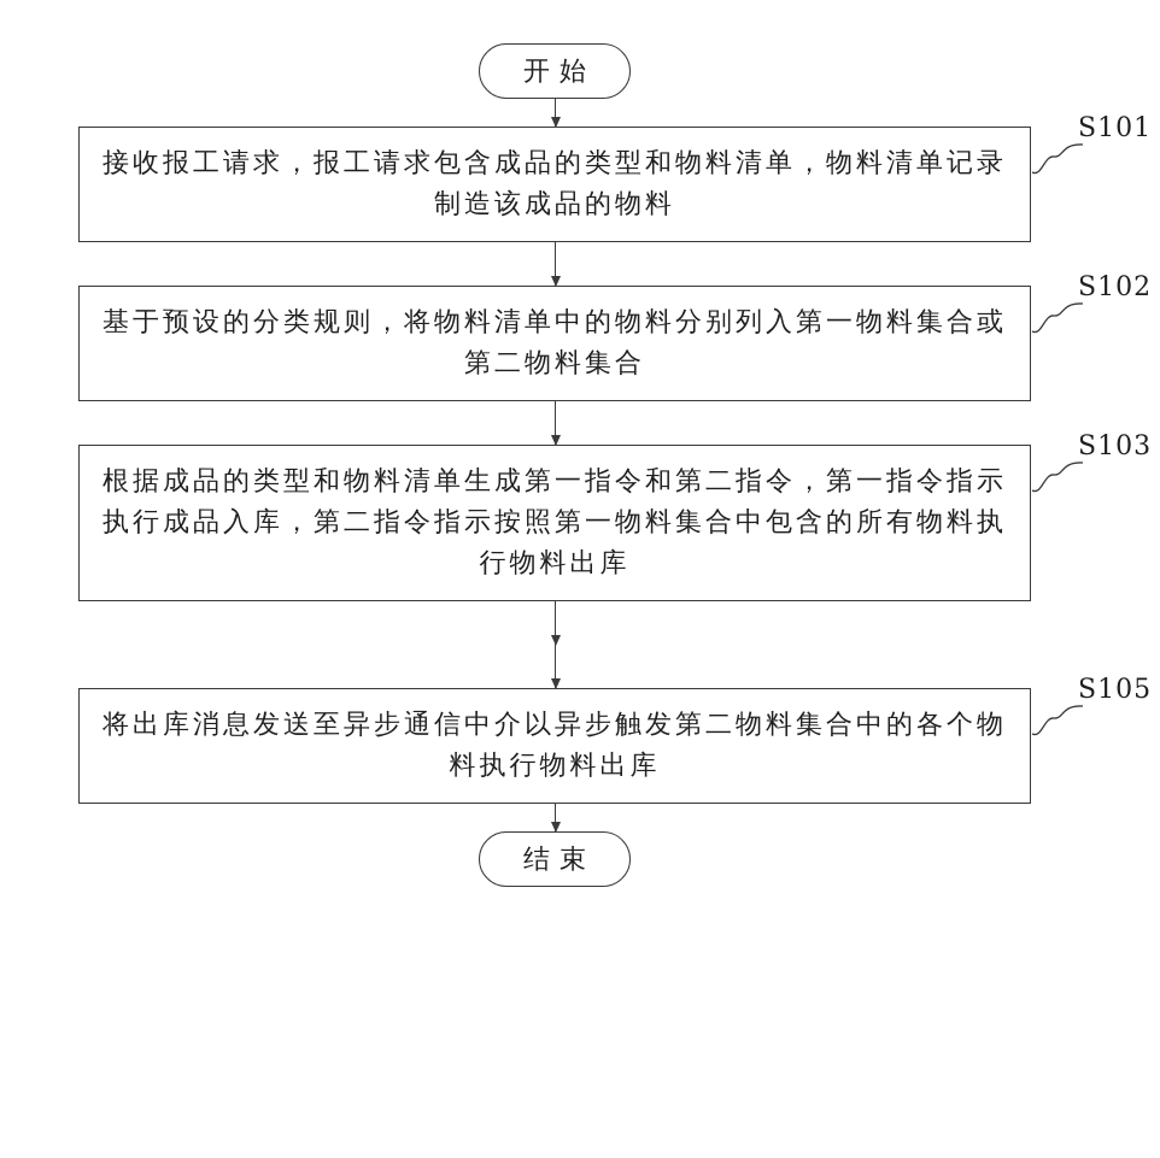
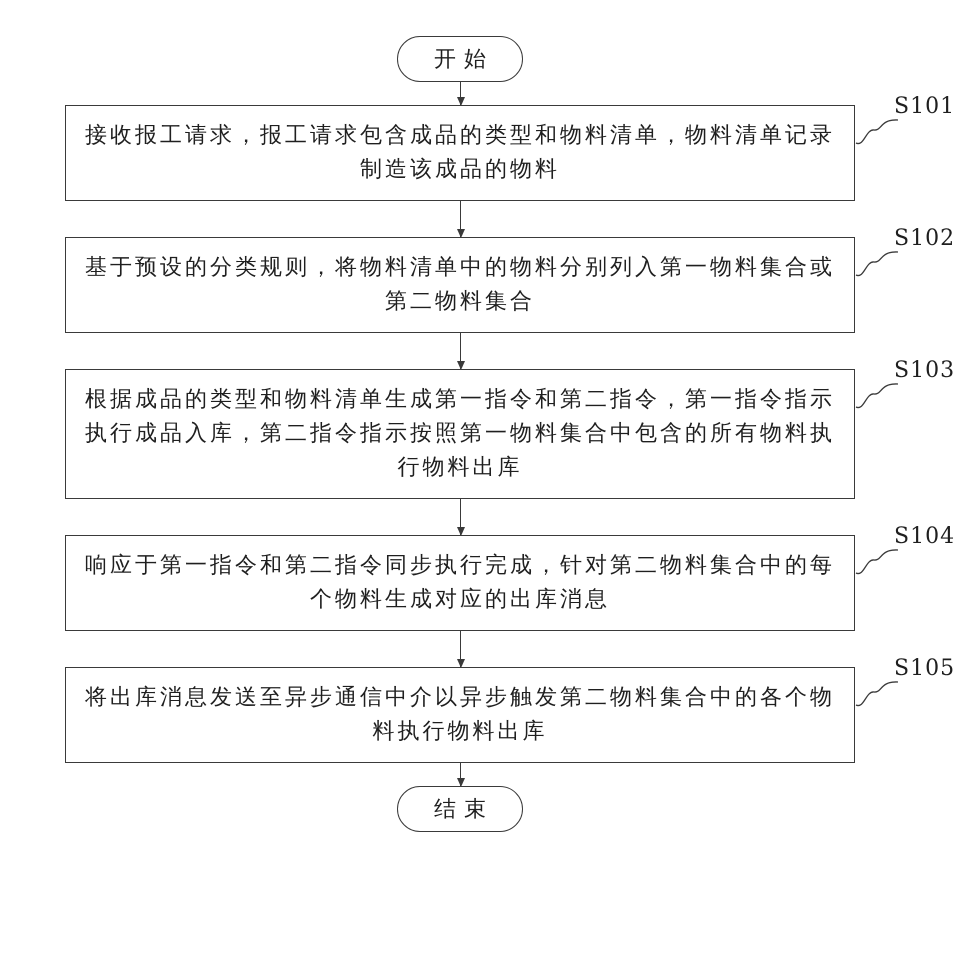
  开始
  接收报工请求，报工请求包含成品的类型和物料清单，物料清单记录制造该成品的物料
  S101
  基于预设的分类规则，将物料清单中的物料分别列入第一物料集合或第二物料集合
  S102
  根据成品的类型和物料清单生成第一指令和第二指令，第一指令指示执行成品入库，第二指令指示按照第一物料集合中包含的所有物料执行物料出库
  S103
+ 响应于第一指令和第二指令同步执行完成，针对第二物料集合中的每个物料生成对应的出库消息
+ S104
  将出库消息发送至异步通信中介以异步触发第二物料集合中的各个物料执行物料出库
  S105
  结束
